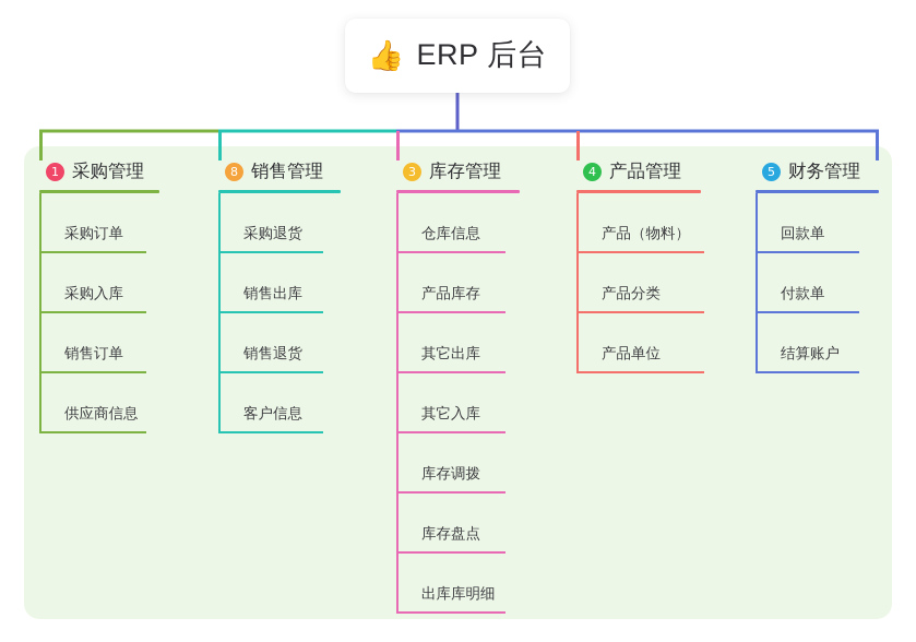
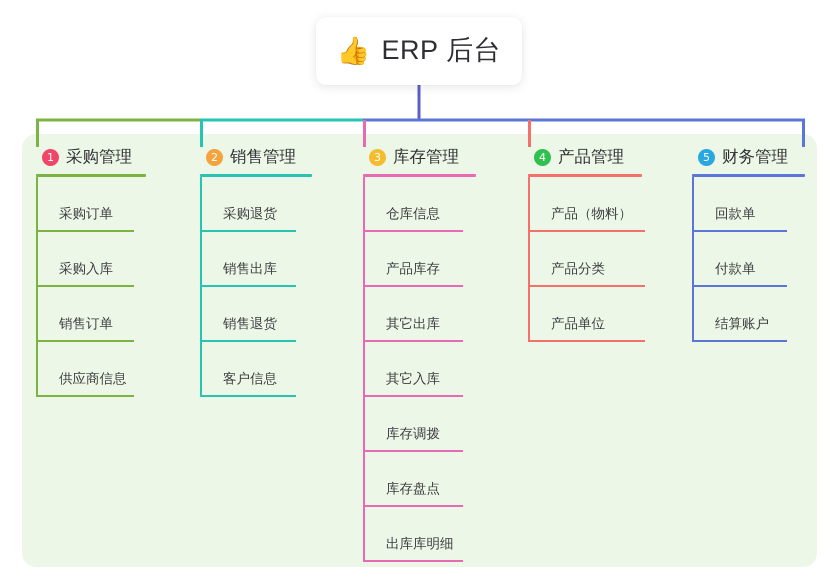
  👍
  ERP 后台
  1
  采购管理
  采购订单
  采购入库
  销售订单
  供应商信息
- 8
+ 2
  销售管理
  采购退货
  销售出库
  销售退货
  客户信息
  3
  库存管理
  仓库信息
  产品库存
  其它出库
  其它入库
  库存调拨
  库存盘点
  出库库明细
  4
  产品管理
  产品（物料）
  产品分类
  产品单位
  5
  财务管理
  回款单
  付款单
  结算账户
